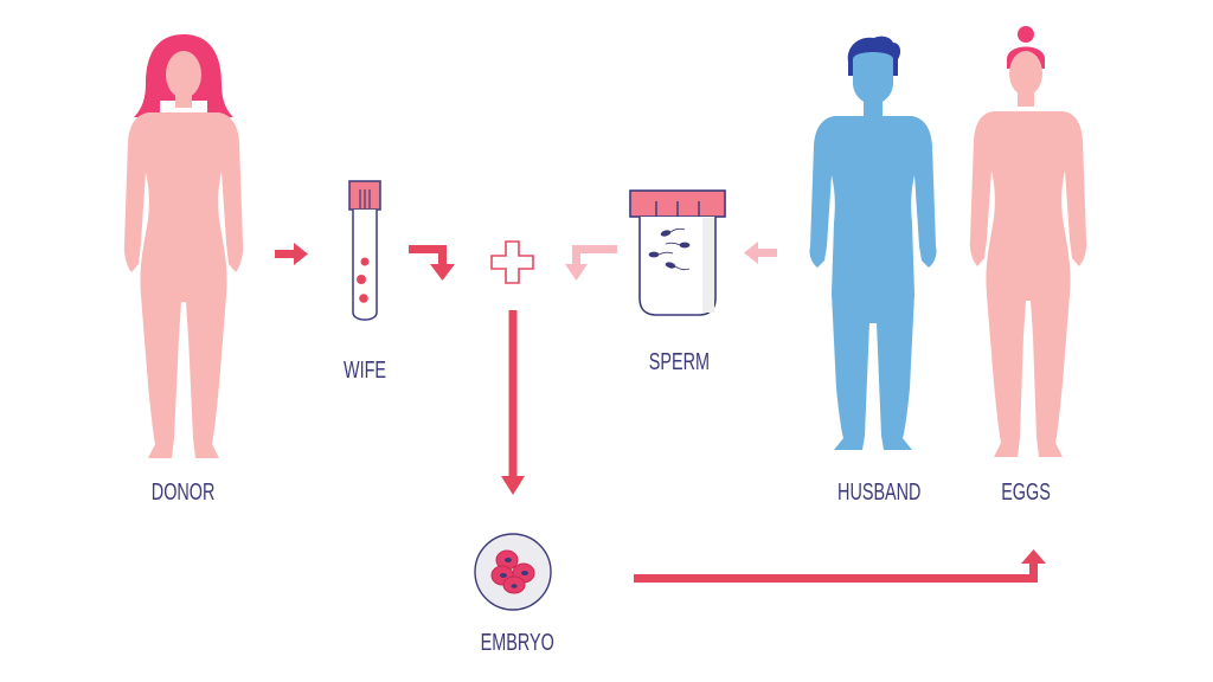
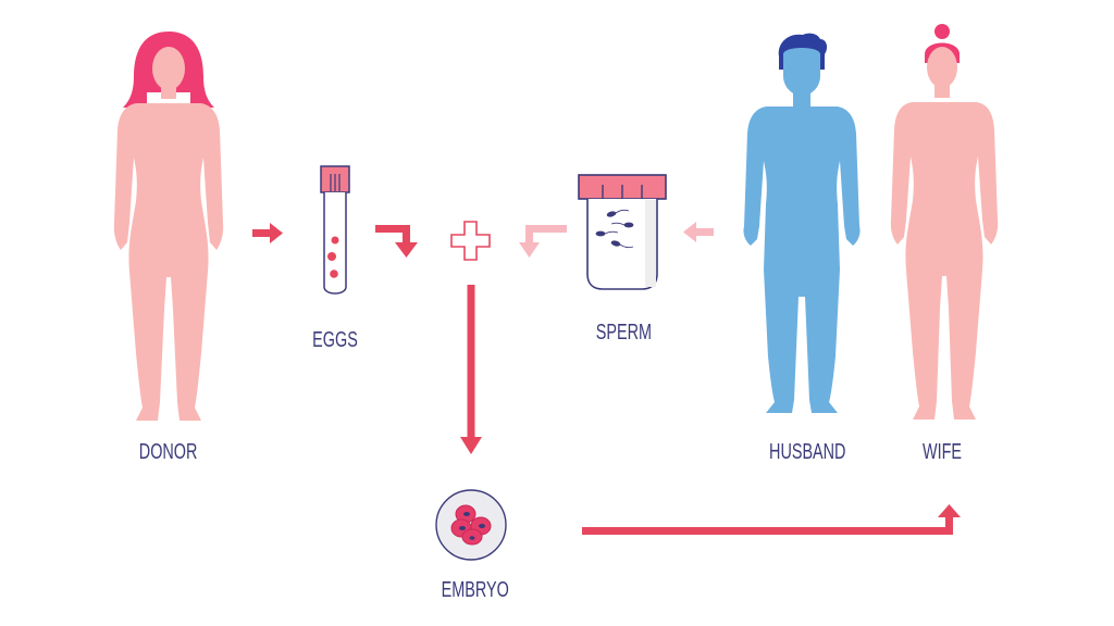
  DONOR
- WIFE
+ EGGS
  SPERM
  EMBRYO
  HUSBAND
- EGGS
+ WIFE
